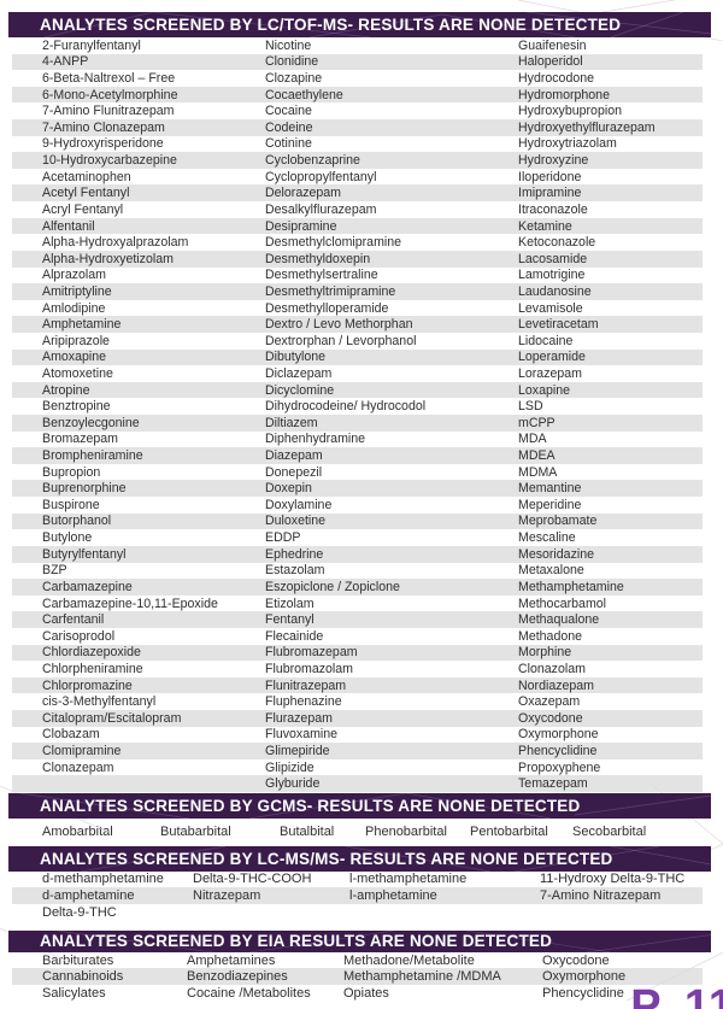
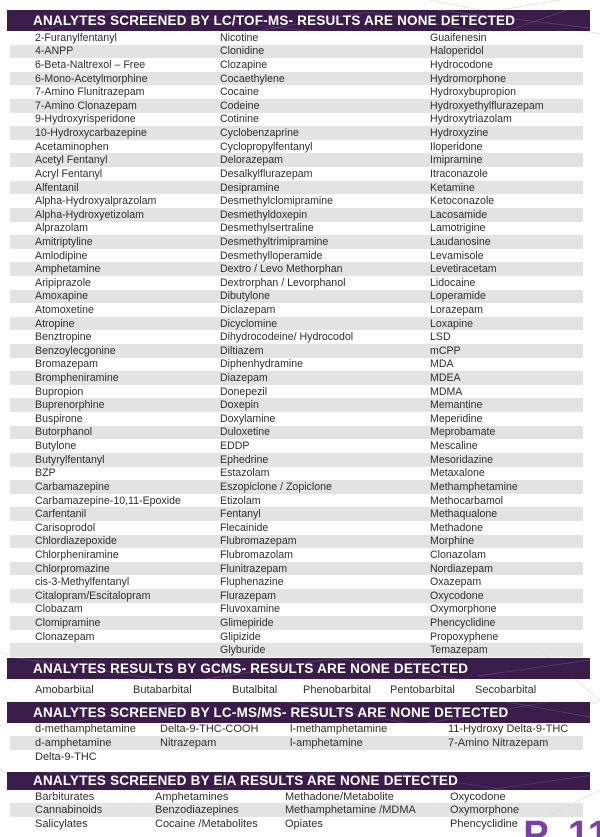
  ANALYTES SCREENED BY LC/TOF-MS- RESULTS ARE NONE DETECTED
  2-Furanylfentanyl
  Nicotine
  Guaifenesin
  4-ANPP
  Clonidine
  Haloperidol
  6-Beta-Naltrexol – Free
  Clozapine
  Hydrocodone
  6-Mono-Acetylmorphine
  Cocaethylene
  Hydromorphone
  7-Amino Flunitrazepam
  Cocaine
  Hydroxybupropion
  7-Amino Clonazepam
  Codeine
  Hydroxyethylflurazepam
  9-Hydroxyrisperidone
  Cotinine
  Hydroxytriazolam
  10-Hydroxycarbazepine
  Cyclobenzaprine
  Hydroxyzine
  Acetaminophen
  Cyclopropylfentanyl
  Iloperidone
  Acetyl Fentanyl
  Delorazepam
  Imipramine
  Acryl Fentanyl
  Desalkylflurazepam
  Itraconazole
  Alfentanil
  Desipramine
  Ketamine
  Alpha-Hydroxyalprazolam
  Desmethylclomipramine
  Ketoconazole
  Alpha-Hydroxyetizolam
  Desmethyldoxepin
  Lacosamide
  Alprazolam
  Desmethylsertraline
  Lamotrigine
  Amitriptyline
  Desmethyltrimipramine
  Laudanosine
  Amlodipine
  Desmethylloperamide
  Levamisole
  Amphetamine
  Dextro / Levo Methorphan
  Levetiracetam
  Aripiprazole
  Dextrorphan / Levorphanol
  Lidocaine
  Amoxapine
  Dibutylone
  Loperamide
  Atomoxetine
  Diclazepam
  Lorazepam
  Atropine
  Dicyclomine
  Loxapine
  Benztropine
  Dihydrocodeine/ Hydrocodol
  LSD
  Benzoylecgonine
  Diltiazem
  mCPP
  Bromazepam
  Diphenhydramine
  MDA
  Brompheniramine
  Diazepam
  MDEA
  Bupropion
  Donepezil
  MDMA
  Buprenorphine
  Doxepin
  Memantine
  Buspirone
  Doxylamine
  Meperidine
  Butorphanol
  Duloxetine
  Meprobamate
  Butylone
  EDDP
  Mescaline
  Butyrylfentanyl
  Ephedrine
  Mesoridazine
  BZP
  Estazolam
  Metaxalone
  Carbamazepine
  Eszopiclone / Zopiclone
  Methamphetamine
  Carbamazepine-10,11-Epoxide
  Etizolam
  Methocarbamol
  Carfentanil
  Fentanyl
  Methaqualone
  Carisoprodol
  Flecainide
  Methadone
  Chlordiazepoxide
  Flubromazepam
  Morphine
  Chlorpheniramine
  Flubromazolam
  Clonazolam
  Chlorpromazine
  Flunitrazepam
  Nordiazepam
  cis-3-Methylfentanyl
  Fluphenazine
  Oxazepam
  Citalopram/Escitalopram
  Flurazepam
  Oxycodone
  Clobazam
  Fluvoxamine
  Oxymorphone
  Clomipramine
  Glimepiride
  Phencyclidine
  Clonazepam
  Glipizide
  Propoxyphene
  Glyburide
  Temazepam
- ANALYTES SCREENED BY GCMS- RESULTS ARE NONE DETECTED
+ ANALYTES RESULTS BY GCMS- RESULTS ARE NONE DETECTED
  Amobarbital
  Butabarbital
  Butalbital
  Phenobarbital
  Pentobarbital
  Secobarbital
  ANALYTES SCREENED BY LC-MS/MS- RESULTS ARE NONE DETECTED
  d-methamphetamine
  Delta-9-THC-COOH
  l-methamphetamine
  11-Hydroxy Delta-9-THC
  d-amphetamine
  Nitrazepam
  l-amphetamine
  7-Amino Nitrazepam
  Delta-9-THC
  ANALYTES SCREENED BY EIA RESULTS ARE NONE DETECTED
  Barbiturates
  Amphetamines
  Methadone/Metabolite
  Oxycodone
  Cannabinoids
  Benzodiazepines
  Methamphetamine /MDMA
  Oxymorphone
  Salicylates
  Cocaine /Metabolites
  Opiates
  Phencyclidine
  P. 11
